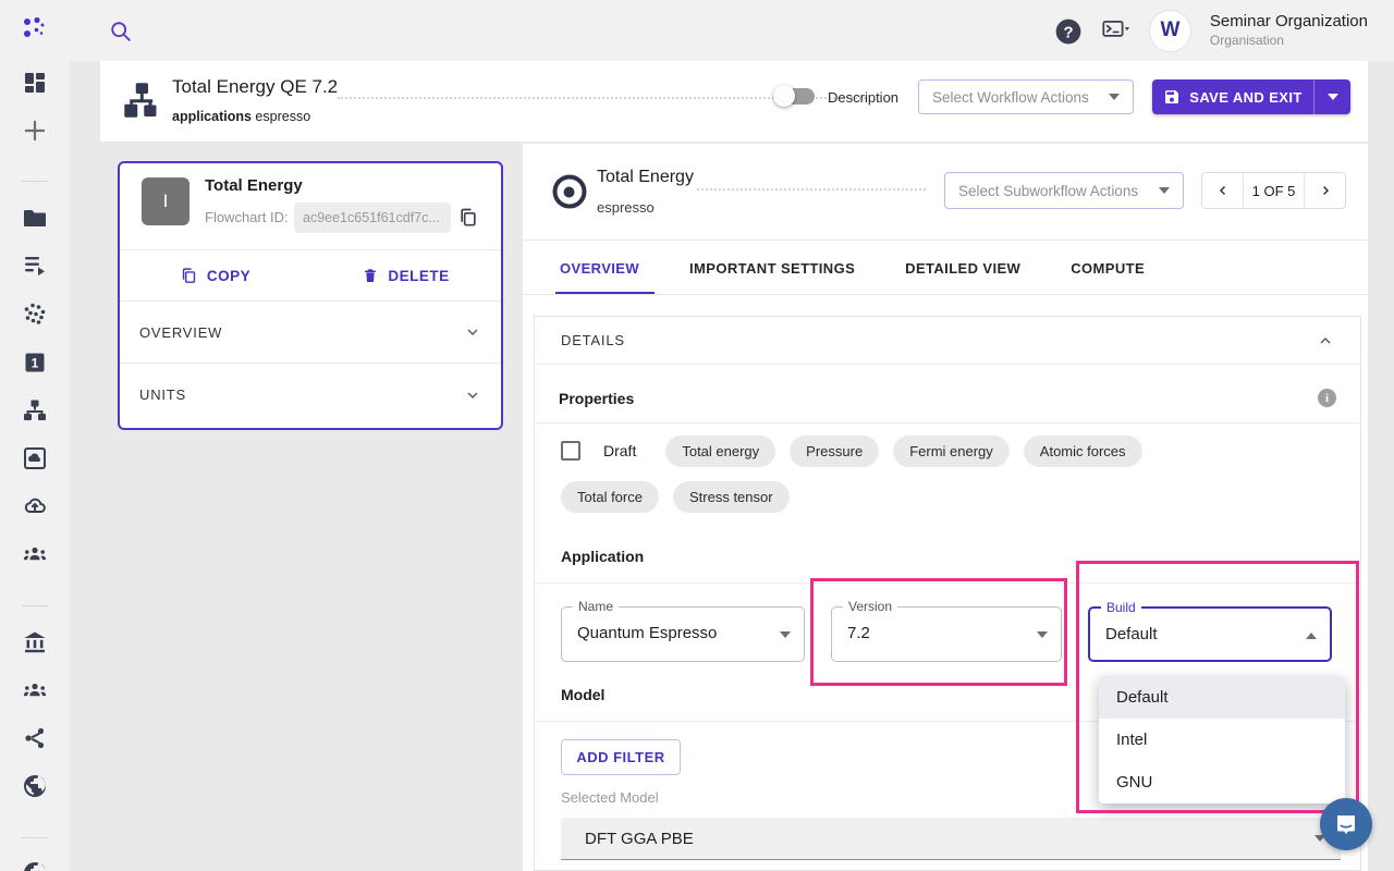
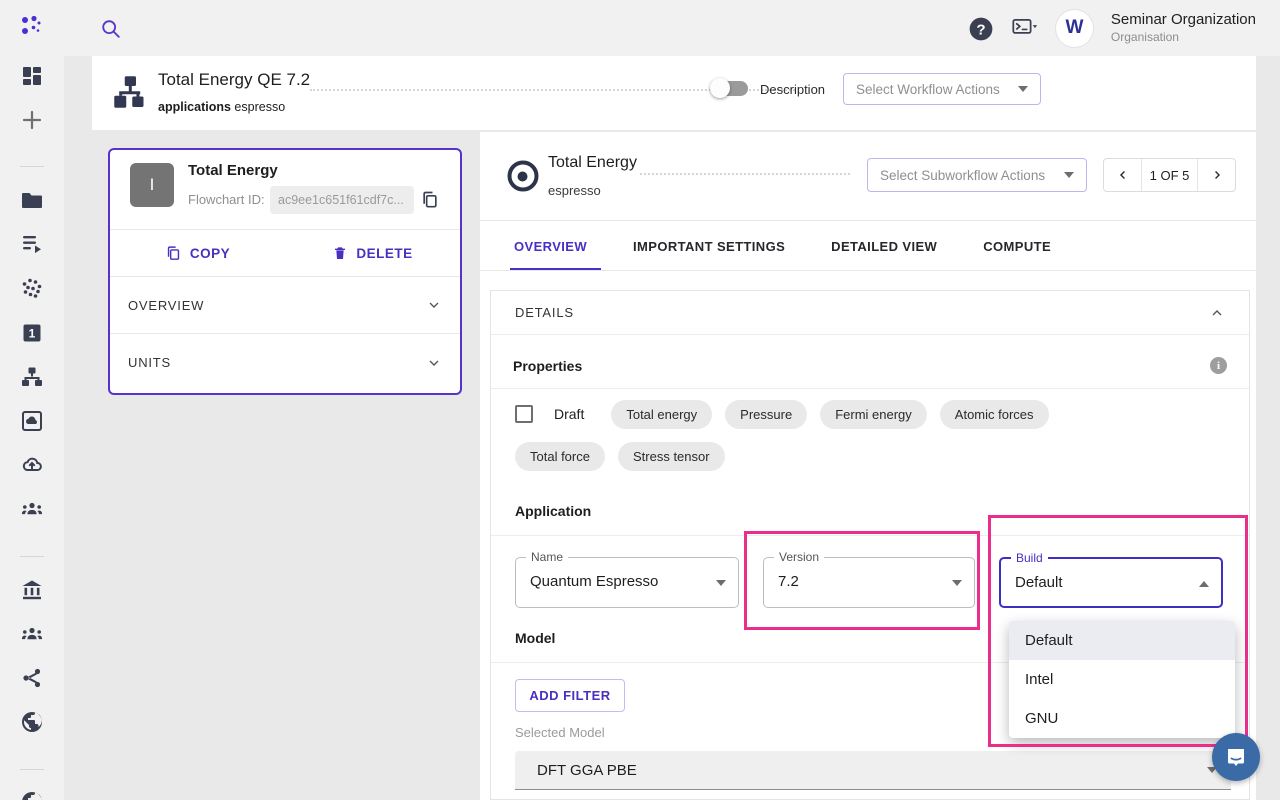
  ?
  W
  Seminar Organization
  Organisation
  1
  Total Energy QE 7.2
  applications espresso
  Description
  Select Workflow Actions
- SAVE AND EXIT
  I
  Total Energy
  Flowchart ID:
  ac9ee1c651f61cdf7c...
  COPY
  DELETE
  OVERVIEW
  UNITS
  Total Energy
  espresso
  Select Subworkflow Actions
  1 OF 5
  OVERVIEW
  IMPORTANT SETTINGS
  DETAILED VIEW
  COMPUTE
  DETAILS
  Properties
  i
  Draft
  Total energy
  Pressure
  Fermi energy
  Atomic forces
  Total force
  Stress tensor
  Application
  Name
  Quantum Espresso
  Version
  7.2
  Build
  Default
  Model
  ADD FILTER
  Selected Model
  DFT GGA PBE
  Default
  Intel
  GNU
